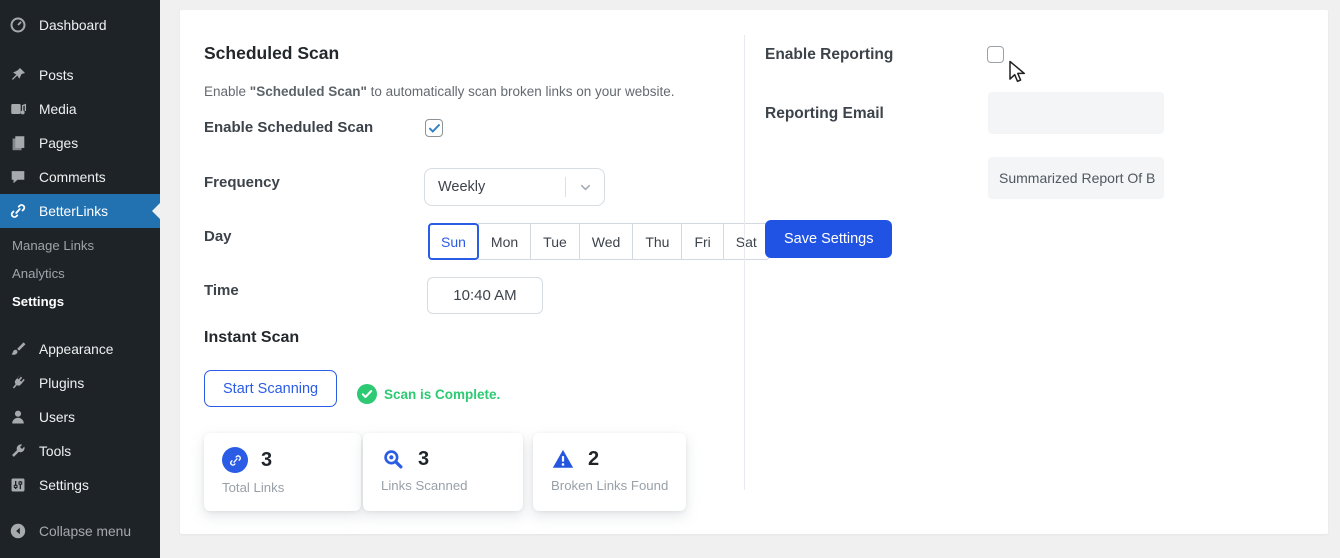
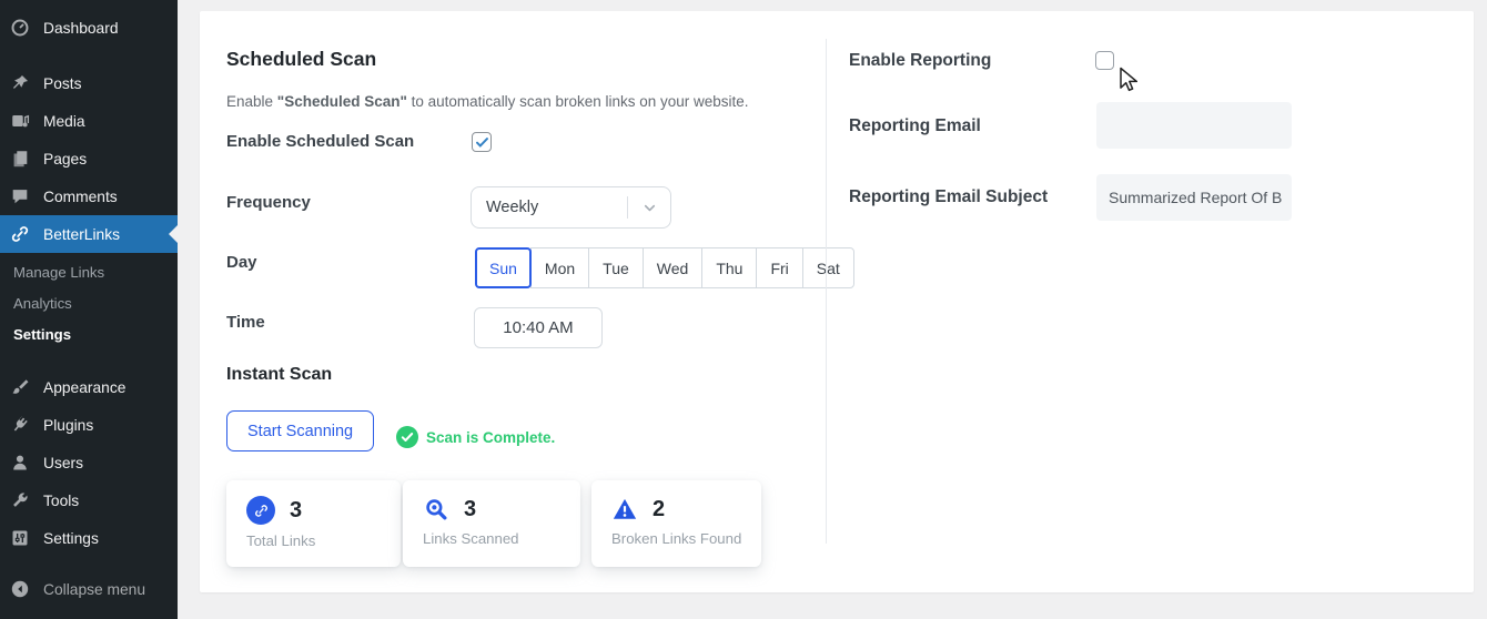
  Dashboard
  Posts
  Media
  Pages
  Comments
  BetterLinks
  Manage Links
  Analytics
  Settings
  Appearance
  Plugins
  Users
  Tools
  Settings
  Collapse menu
  Scheduled Scan
  Enable "Scheduled Scan" to automatically scan broken links on your website.
  Enable Scheduled Scan
  Frequency
  Weekly
  Day
  Sun
  Mon
  Tue
  Wed
  Thu
  Fri
  Sat
  Time
  10:40 AM
  Instant Scan
  Start Scanning
  Scan is Complete.
  3
  Total Links
  3
  Links Scanned
  2
  Broken Links Found
  Enable Reporting
  Reporting Email
+ Reporting Email Subject
  Summarized Report Of B
- Save Settings
